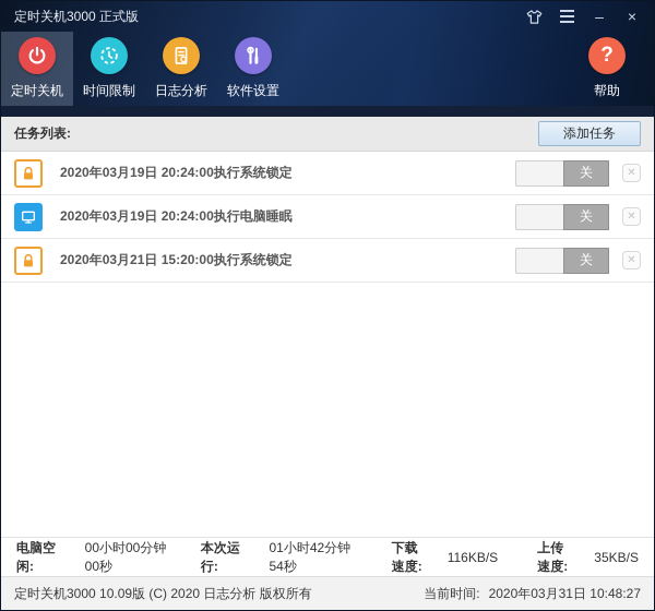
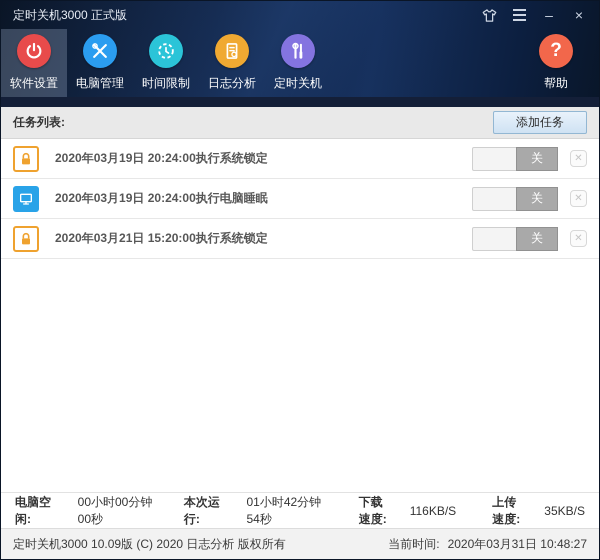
  定时关机3000 正式版
  –
  ×
- 定时关机
+ 软件设置
+ 电脑管理
  时间限制
  日志分析
- 软件设置
+ 定时关机
  ?
  帮助
  任务列表:
  添加任务
  2020年03月19日 20:24:00执行系统锁定
  关
  ✕
  2020年03月19日 20:24:00执行电脑睡眠
  关
  ✕
  2020年03月21日 15:20:00执行系统锁定
  关
  ✕
  电脑空闲:
  00小时00分钟00秒
  本次运行:
  01小时42分钟54秒
  下载速度:
  116KB/S
  上传速度:
  35KB/S
  定时关机3000 10.09版 (C) 2020 日志分析 版权所有
  当前时间:
  2020年03月31日 10:48:27
